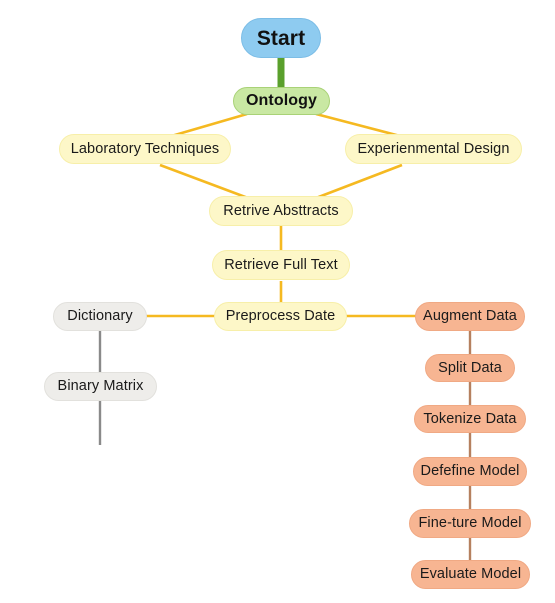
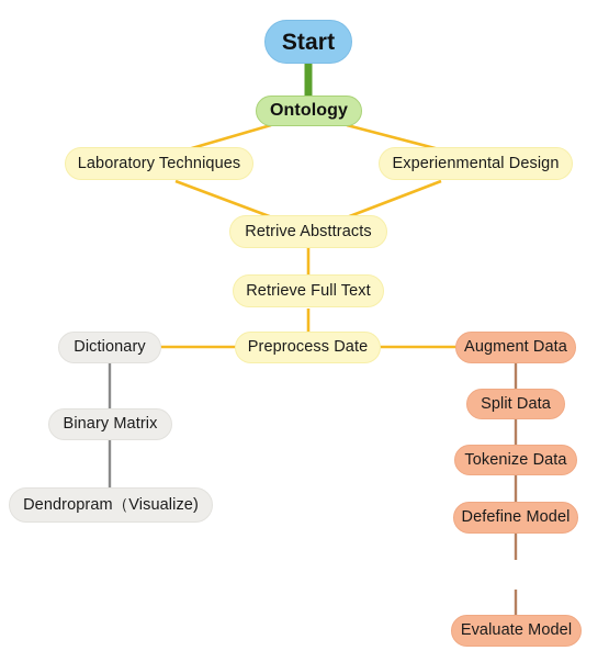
  Start
  Ontology
  Laboratory Techniques
  Experienmental Design
  Retrive Absttracts
  Retrieve Full Text
  Preprocess Date
  Dictionary
  Binary Matrix
+ Dendropram（Visualize)
  Augment Data
  Split Data
  Tokenize Data
  Defefine Model
- Fine-ture Model
  Evaluate Model
